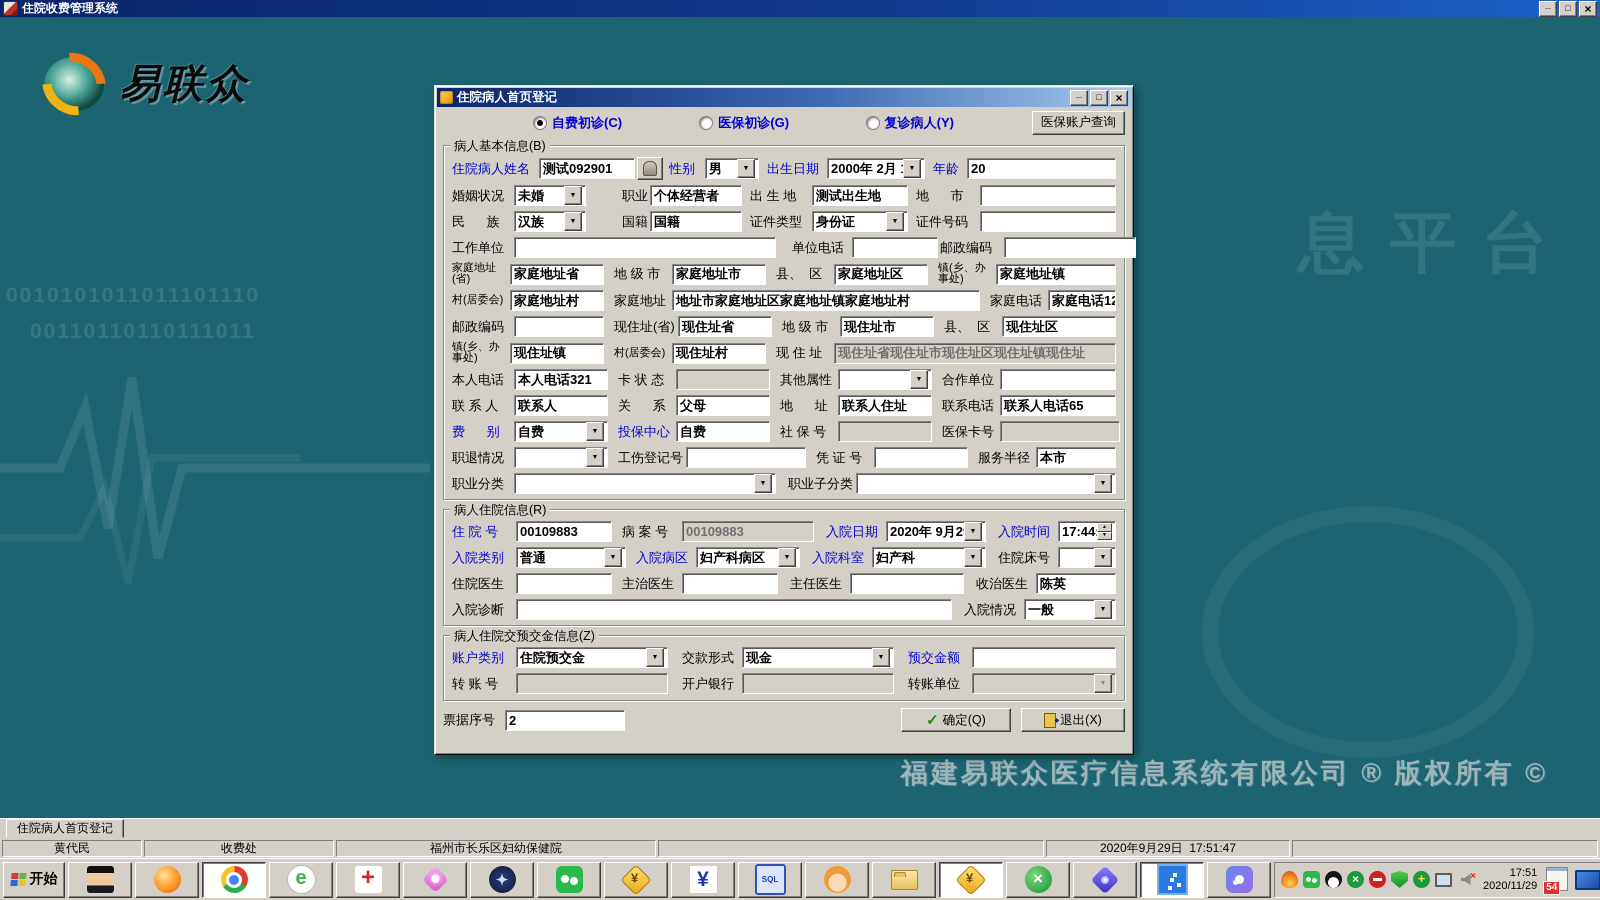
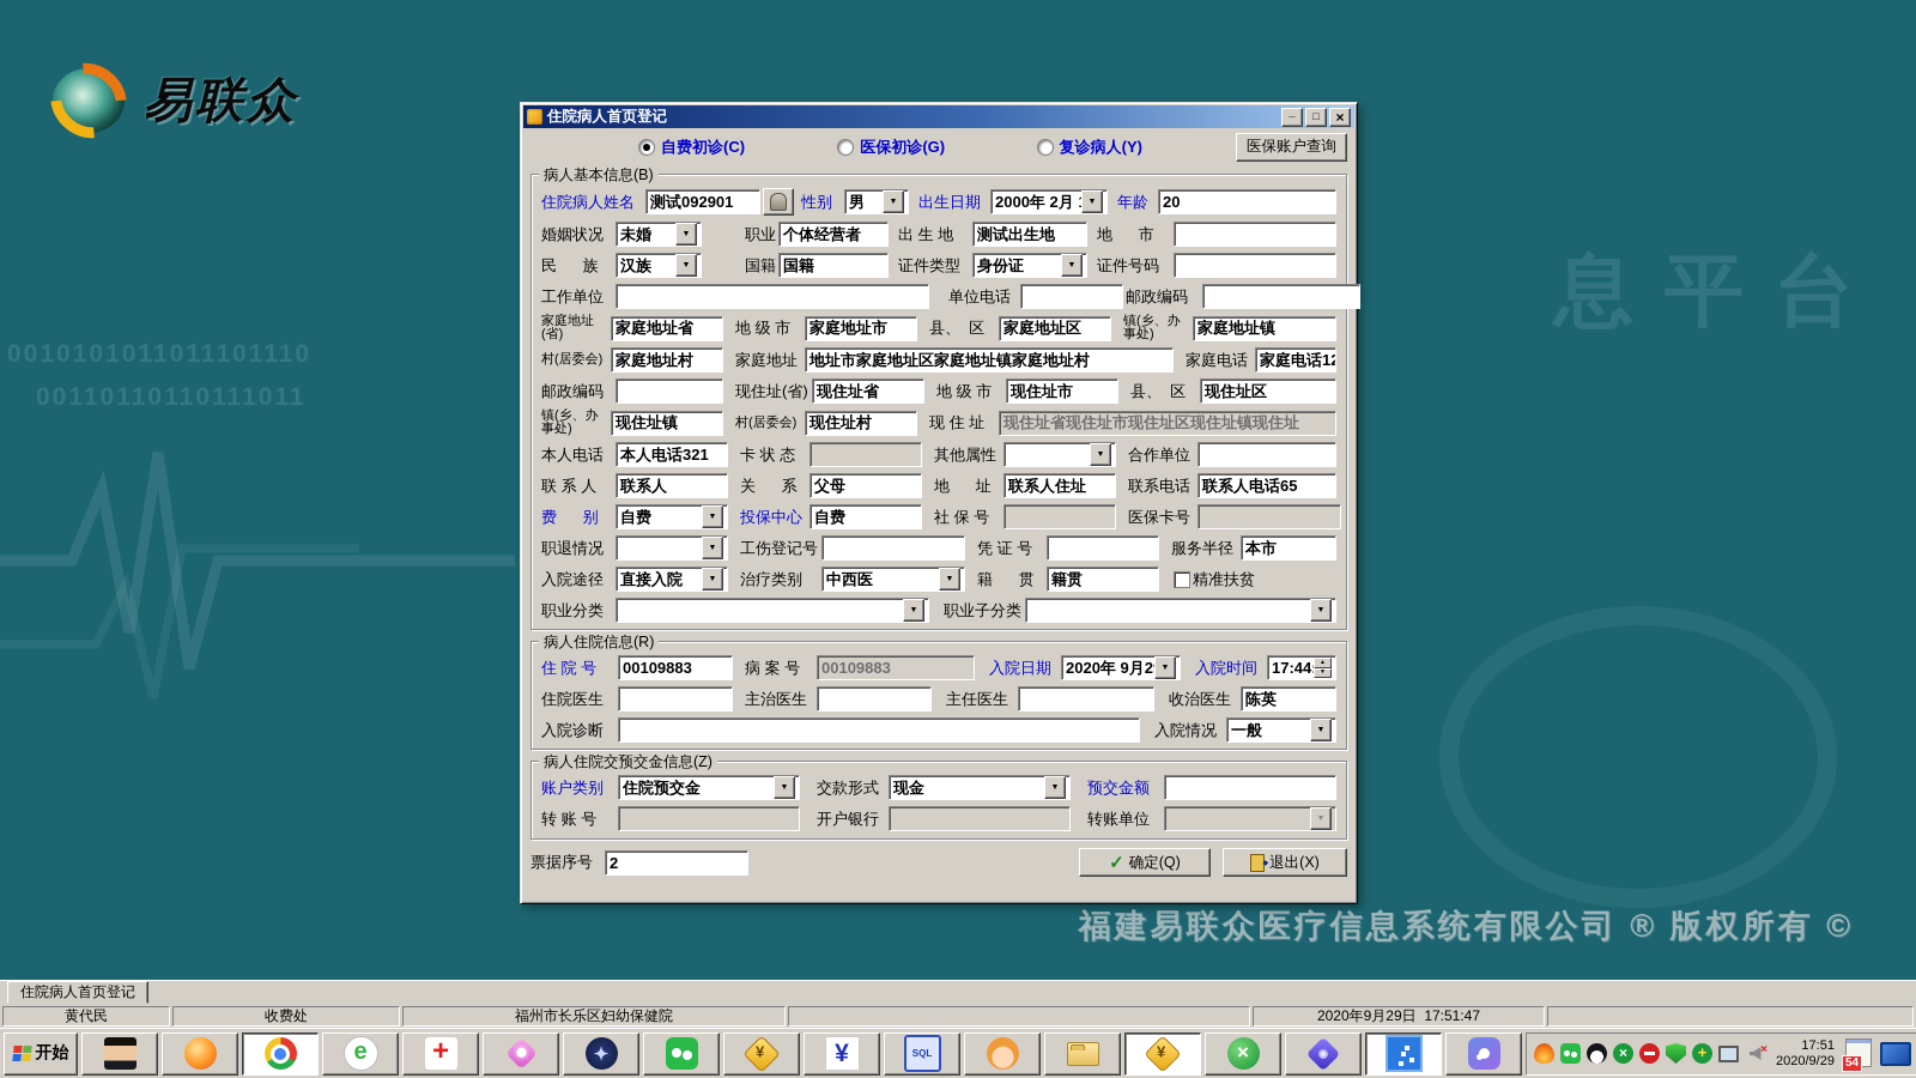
- 住院收费管理系统
  易联众
  0010101011011101110
  00110110110111011
  福建易联众医疗信息系统有限公司 ® 版权所有 ©
  住院病人首页登记
  自费初诊(C)
  医保初诊(G)
  复诊病人(Y)
  医保账户查询
  病人基本信息(B)
  住院病人姓名
  测试092901
  性别
  男
  出生日期
  2000年 2月
  年龄
  20
  婚姻状况
  未婚
  职业
  个体经营者
  出 生 地
  测试出生地
  地 市
  民 族
  汉族
  国籍
  国籍
  证件类型
  身份证
  证件号码
  工作单位
  单位电话
  邮政编码
  家庭地址(省)
  家庭地址省
  地 级 市
  家庭地址市
  县、 区
  家庭地址区
  镇(乡、办事处)
  家庭地址镇
  村(居委会)
  家庭地址村
  家庭地址
  地址市家庭地址区家庭地址镇家庭地址村
  家庭电话
  家庭电话12
  邮政编码
  现住址(省)
  现住址省
  地 级 市
  现住址市
  县、 区
  现住址区
  镇(乡、办事处)
  现住址镇
  村(居委会)
  现住址村
  现 住 址
  现住址省现住址市现住址区现住址镇现住址
  本人电话
  本人电话321
  卡 状 态
  其他属性
  合作单位
  联 系 人
  联系人
  关 系
  父母
  地 址
  联系人住址
  联系电话
  联系人电话65
  费 别
  自费
  投保中心
  自费
  社 保 号
  医保卡号
  职退情况
  工伤登记号
  凭 证 号
  服务半径
  本市
+ 入院途径
+ 直接入院
+ 治疗类别
+ 中西医
+ 籍 贯
+ 籍贯
+ 精准扶贫
  职业分类
  职业子分类
  病人住院信息(R)
  住 院 号
  00109883
  病 案 号
  00109883
  入院日期
  2020年 9月2
  入院时间
- 入院类别
- 普通
- 入院病区
- 妇产科病区
- 入院科室
- 妇产科
- 住院床号
  住院医生
  主治医生
  主任医生
  收治医生
  陈英
  入院诊断
  入院情况
  一般
  病人住院交预交金信息(Z)
  账户类别
  住院预交金
  交款形式
  现金
  预交金额
  转 账 号
  开户银行
  转账单位
  票据序号
  2
  确定(Q)
  退出(X)
  住院病人首页登记
  黄代民
  收费处
  福州市长乐区妇幼保健院
  2020年9月29日 17:51:47
  开始
  ×
  17:51
- 2020/11/29
+ 2020/9/29
  54
